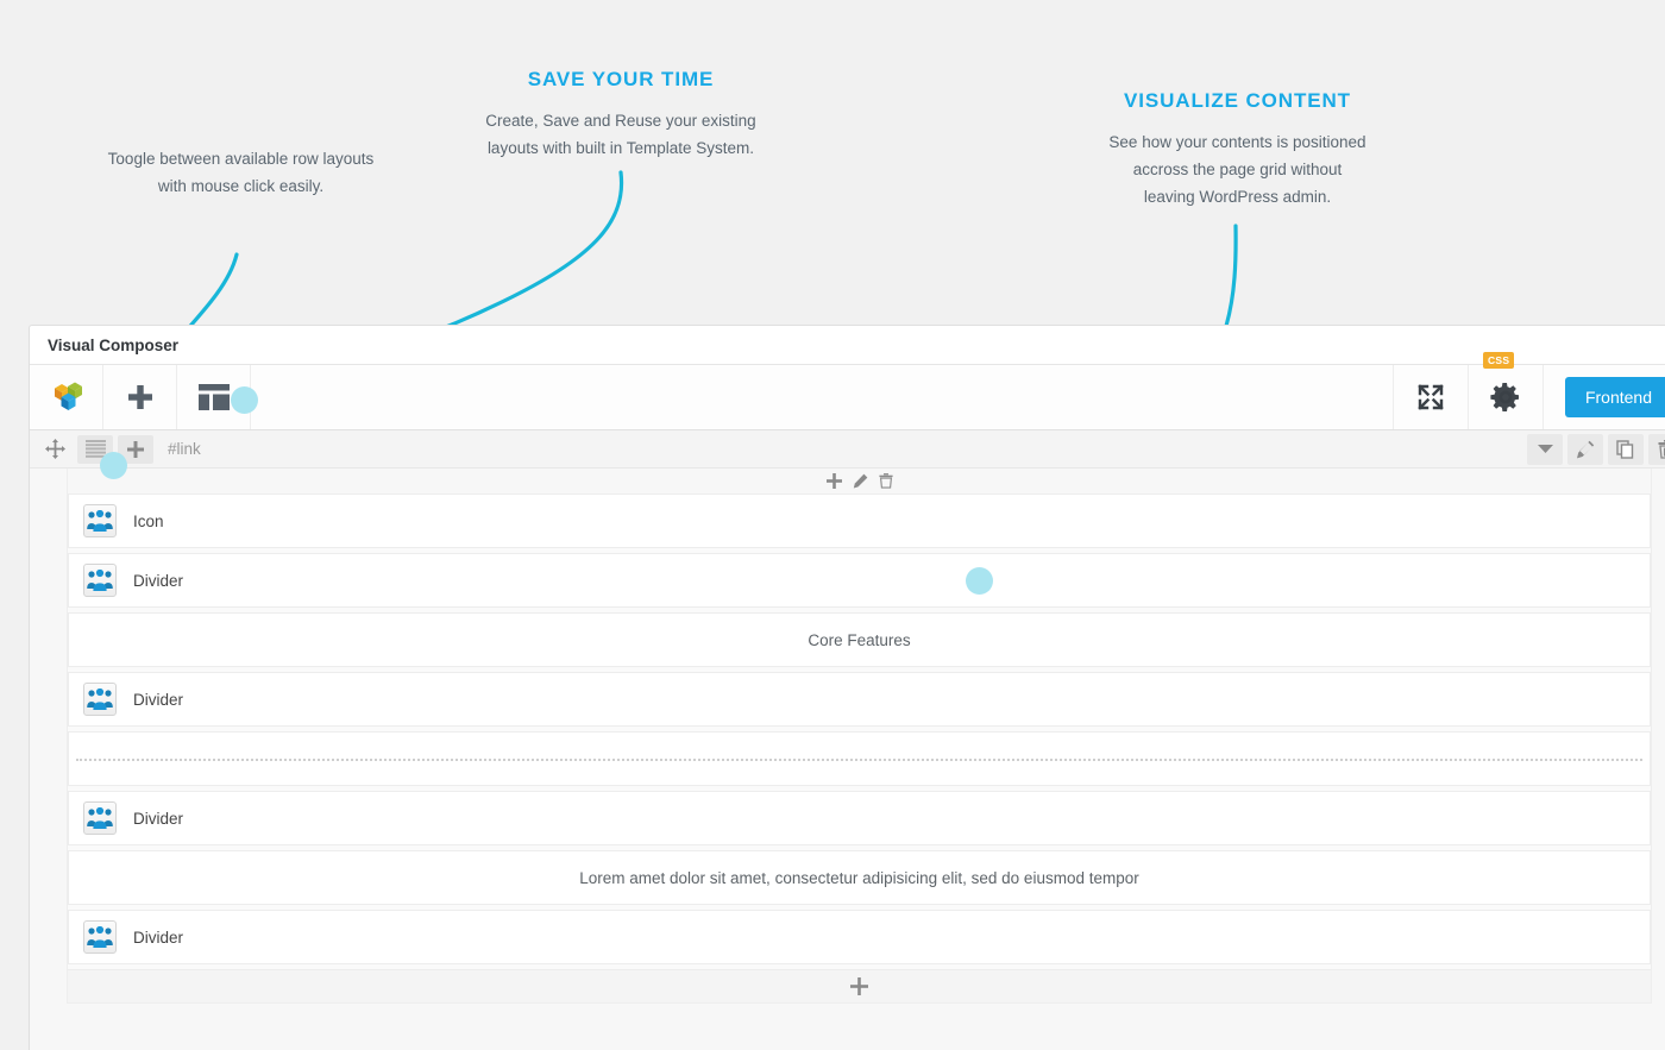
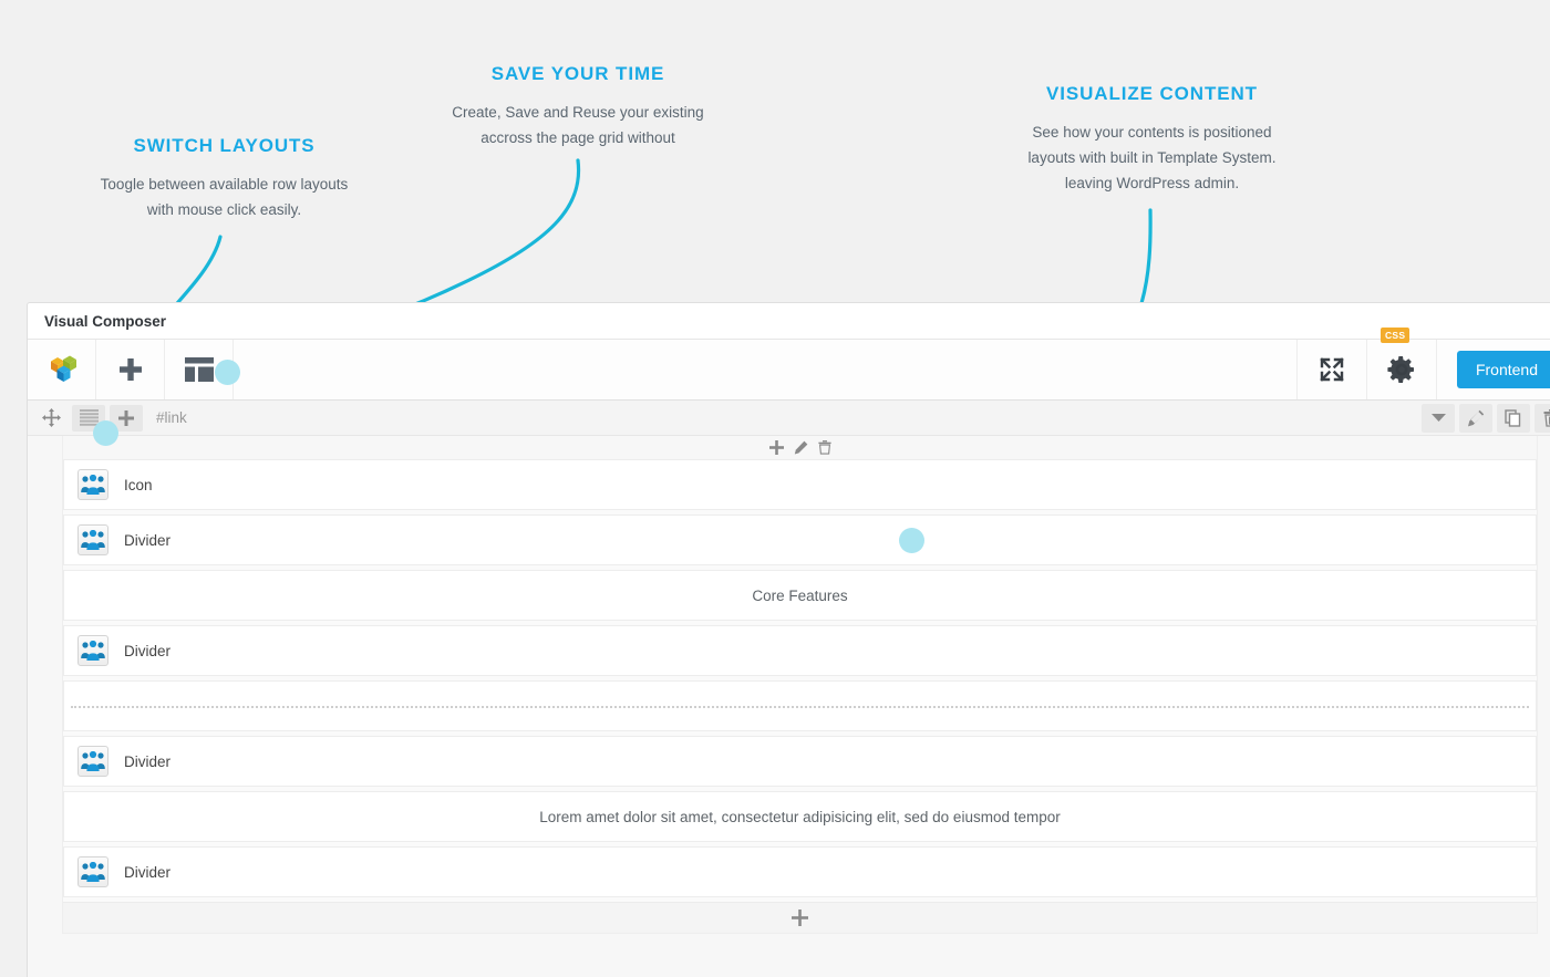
+ SWITCH LAYOUTS
  Toogle between available row layouts
  with mouse click easily.
  SAVE YOUR TIME
  Create, Save and Reuse your existing
- layouts with built in Template System.
+ accross the page grid without
  VISUALIZE CONTENT
  See how your contents is positioned
- accross the page grid without
+ layouts with built in Template System.
  leaving WordPress admin.
  Visual Composer
  CSS
  Frontend
  #link
  Icon
  Divider
  Core Features
  Divider
  Divider
  Lorem amet dolor sit amet, consectetur adipisicing elit, sed do eiusmod tempor
  Divider
